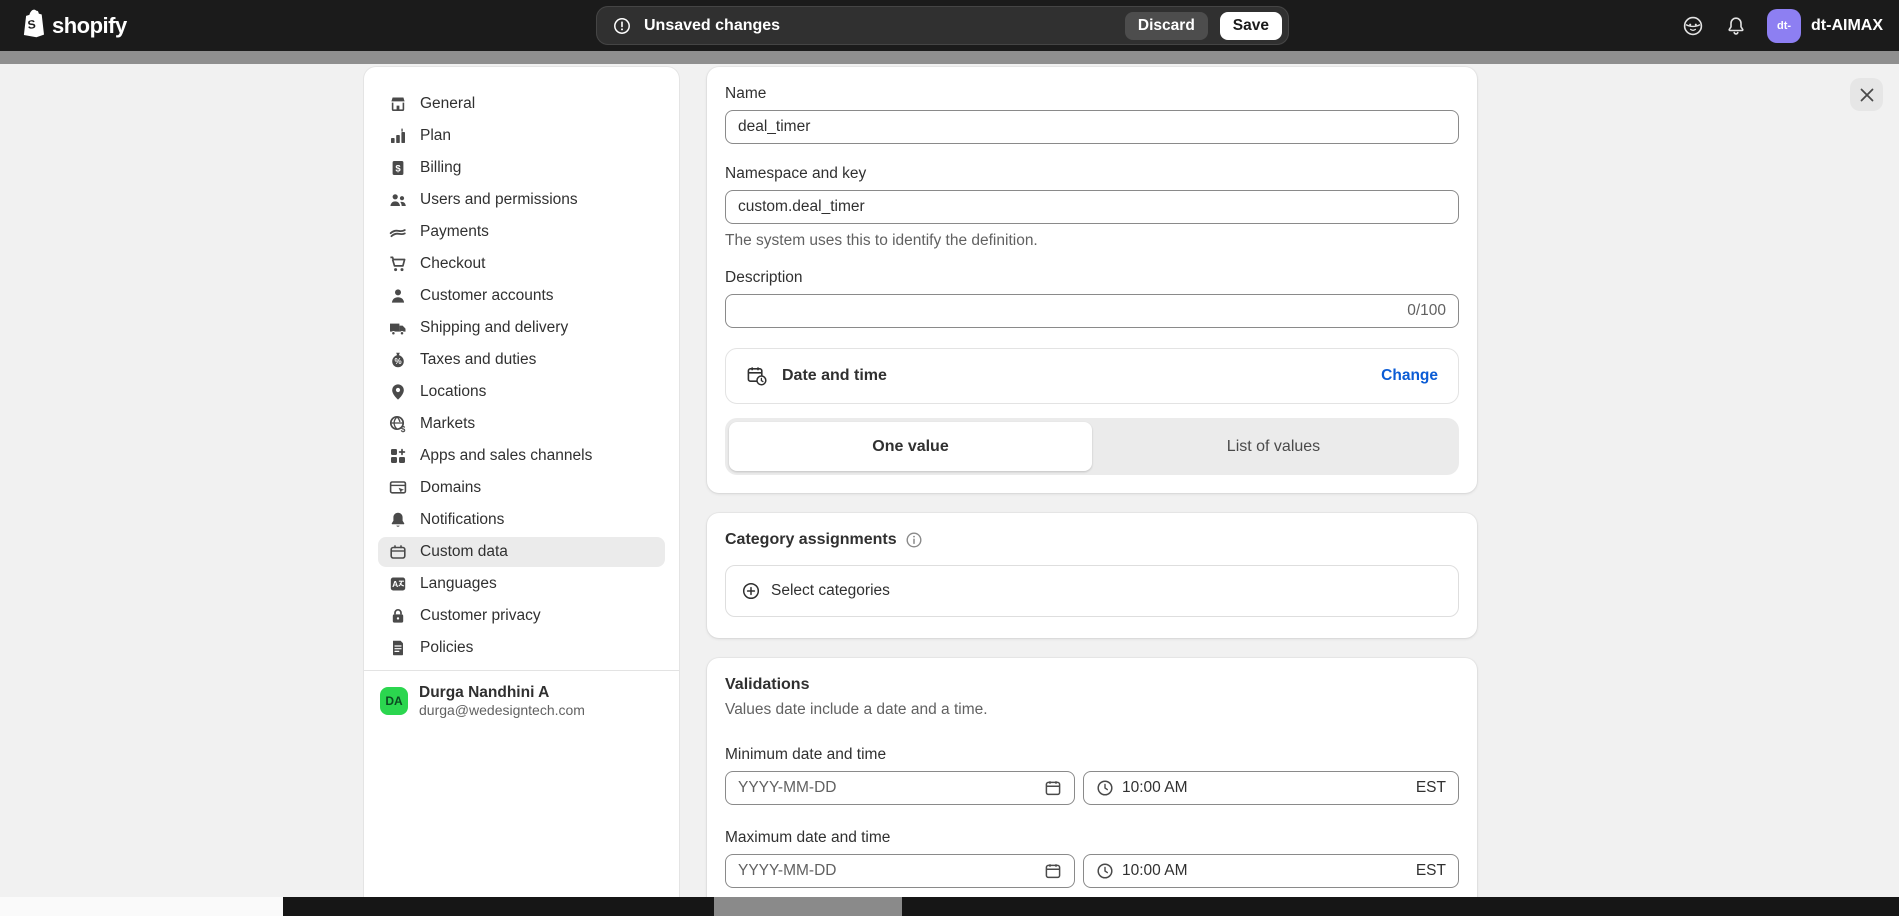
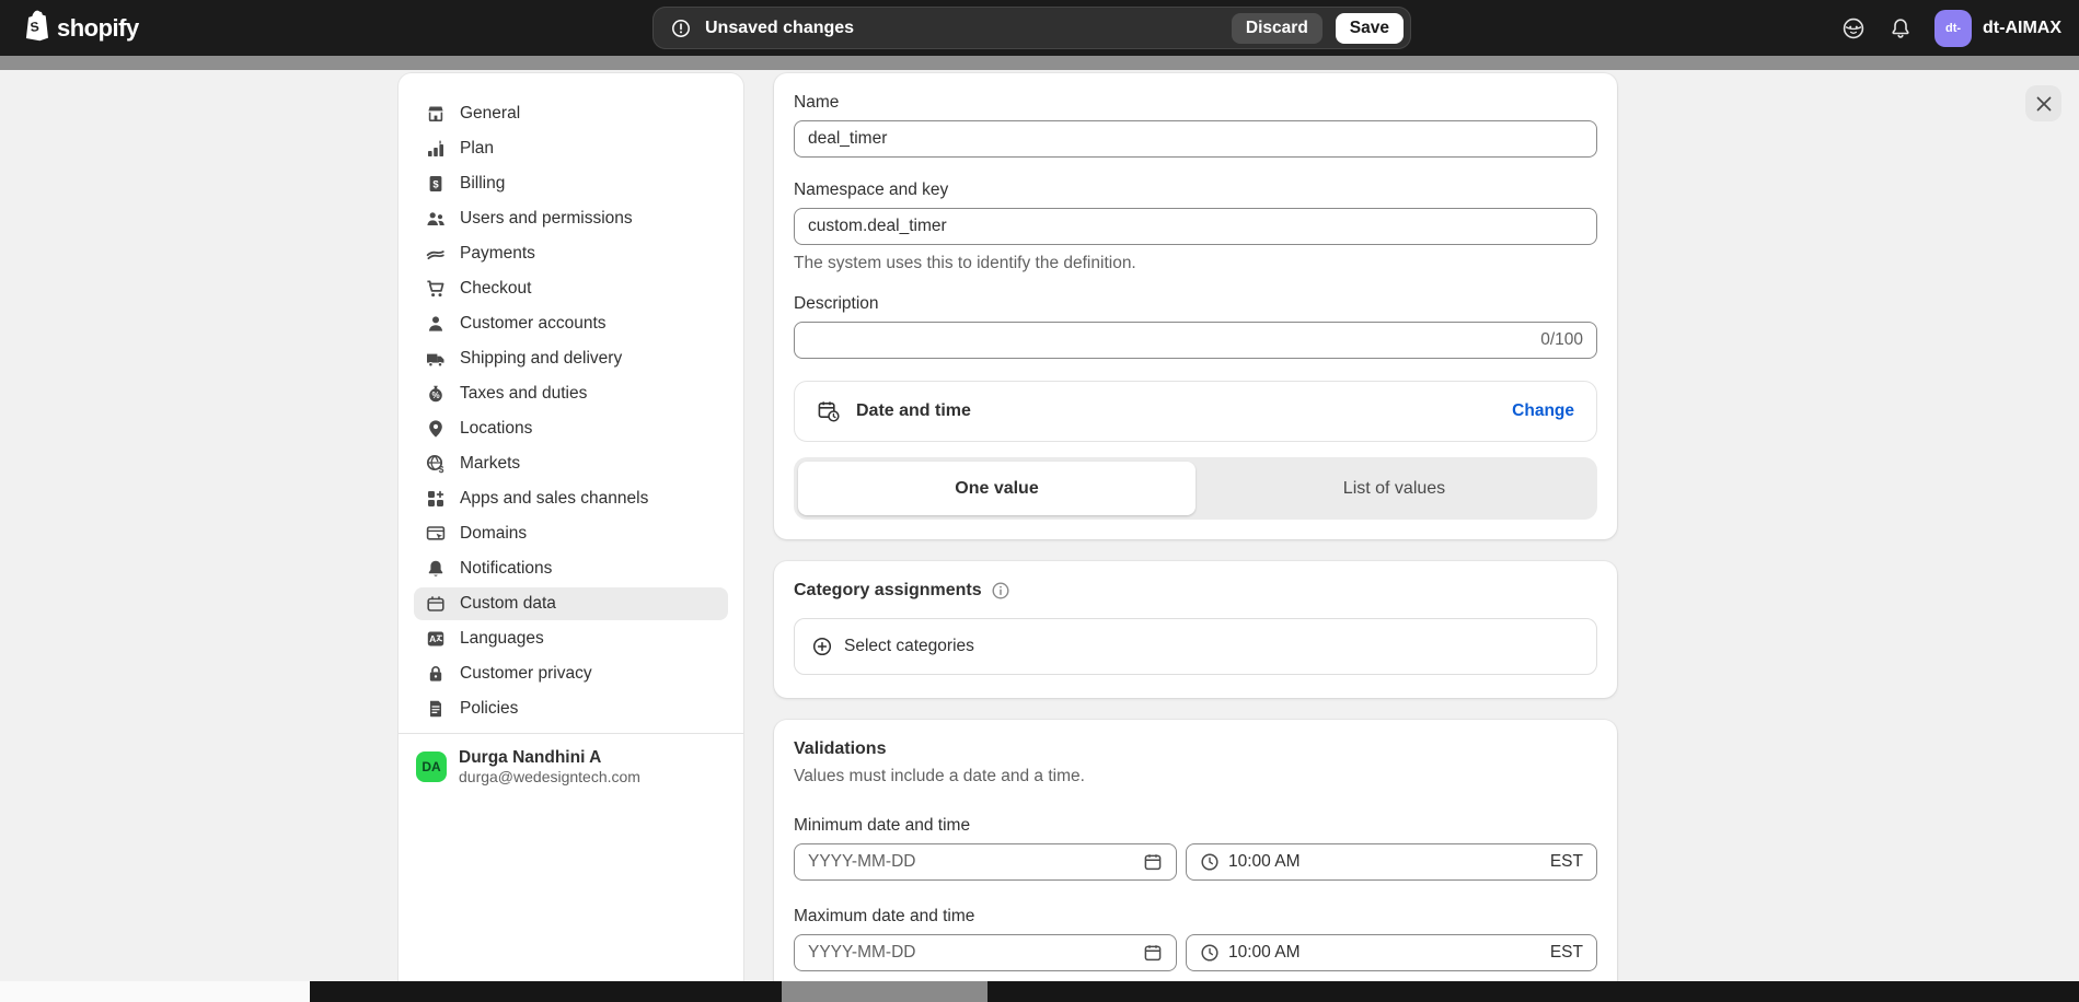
  shopify
  Unsaved changes
  Discard
  Save
  dt-
  dt-AIMAX
  General
  Plan
  $
  Billing
  Users and permissions
  Payments
  Checkout
  Customer accounts
  Shipping and delivery
  %
  Taxes and duties
  Locations
  $
  Markets
  Apps and sales channels
  Domains
  Notifications
  Custom data
  A
  Languages
  Customer privacy
  Policies
  DA
  Durga Nandhini A
  durga@wedesigntech.com
  Name
  deal_timer
  Namespace and key
  custom.deal_timer
  The system uses this to identify the definition.
  Description
  0/100
  Date and time
  Change
  One value
  List of values
  Category assignments
  Select categories
  Validations
- Values date include a date and a time.
+ Values must include a date and a time.
  Minimum date and time
  YYYY-MM-DD
  10:00 AM
  EST
  Maximum date and time
  YYYY-MM-DD
  10:00 AM
  EST
